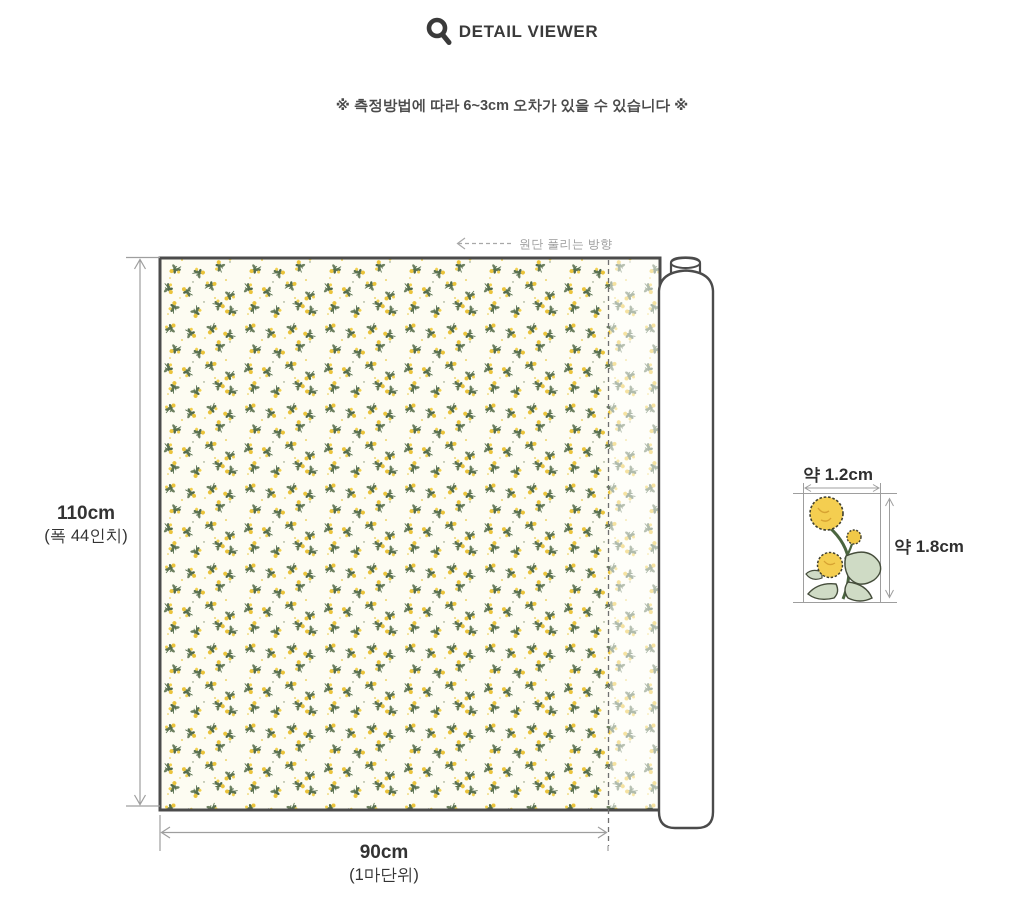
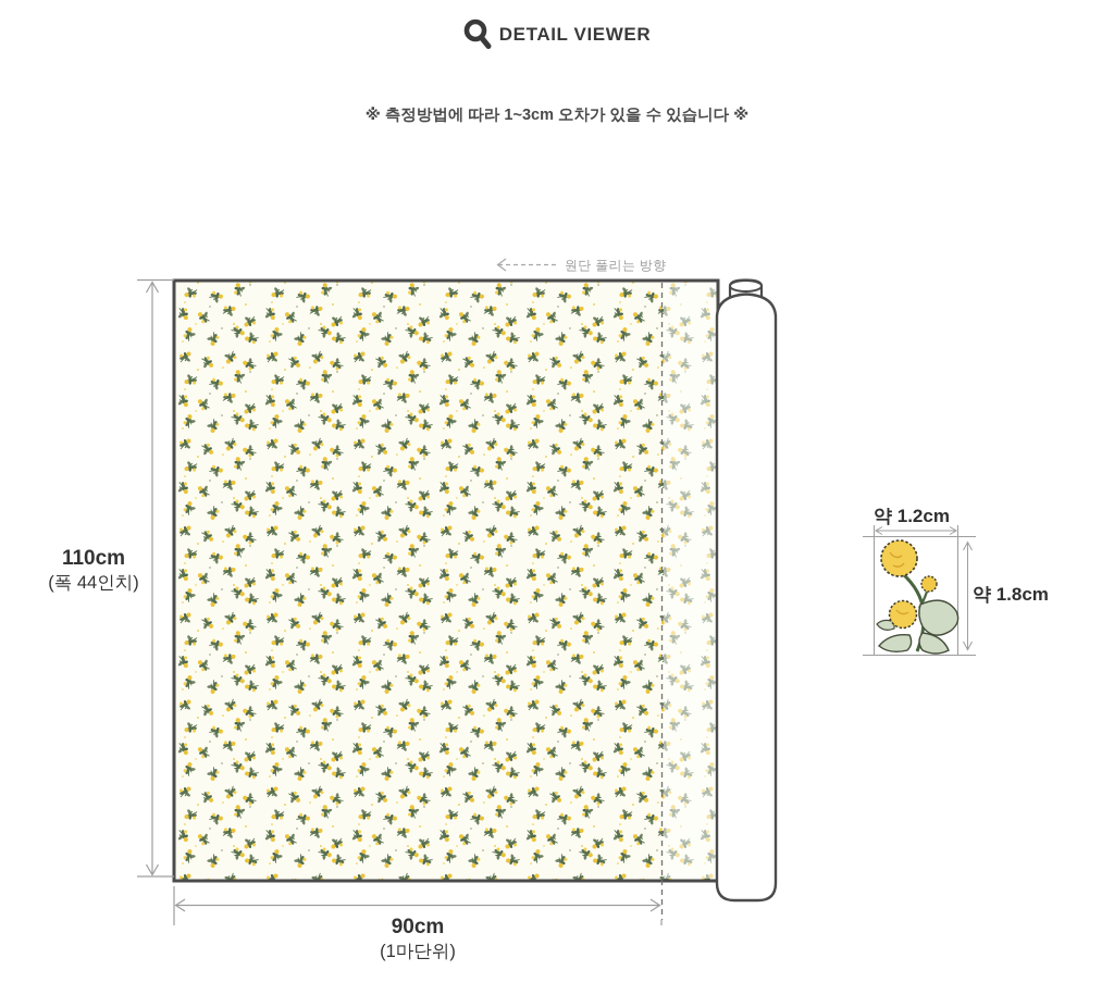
  DETAIL VIEWER
- ※ 측정방법에 따라 6~3cm 오차가 있을 수 있습니다 ※
+ ※ 측정방법에 따라 1~3cm 오차가 있을 수 있습니다 ※
  원단 풀리는 방향
  110cm
  (폭 44인치)
  90cm
  (1마단위)
  약 1.2cm
  약 1.8cm
